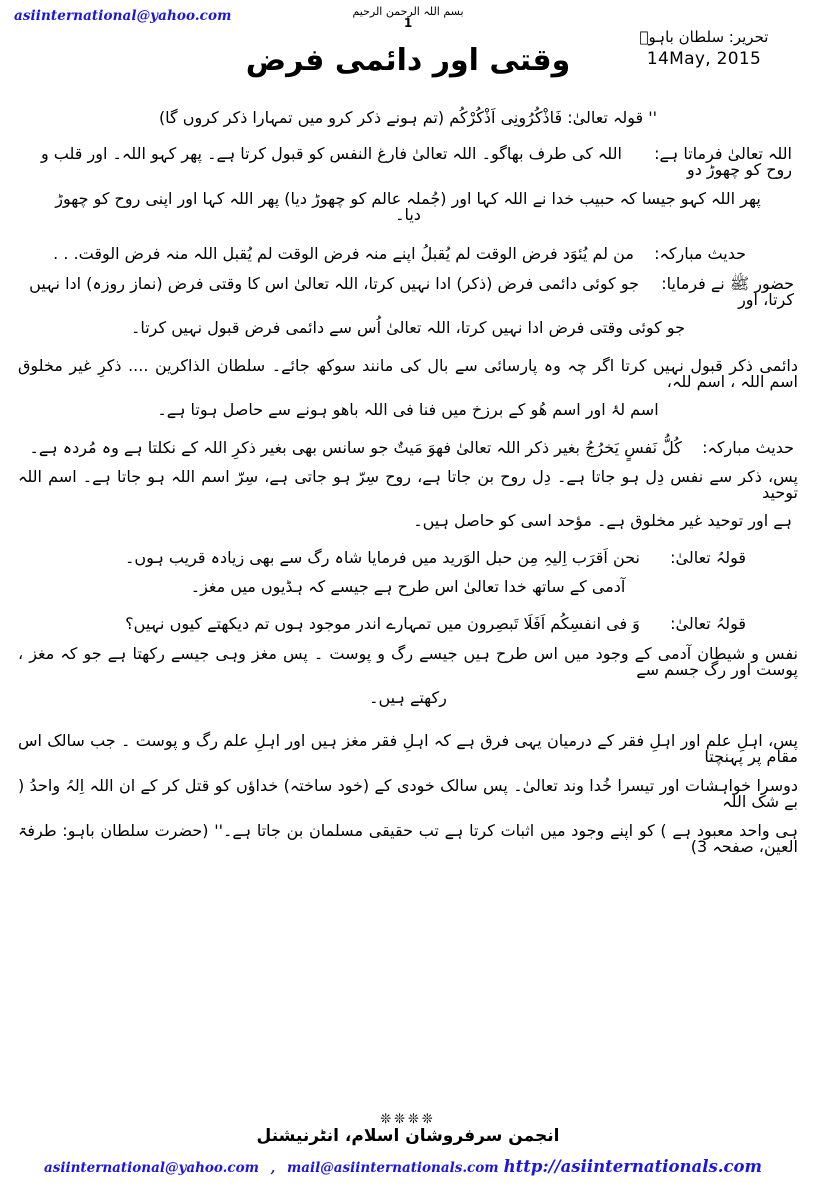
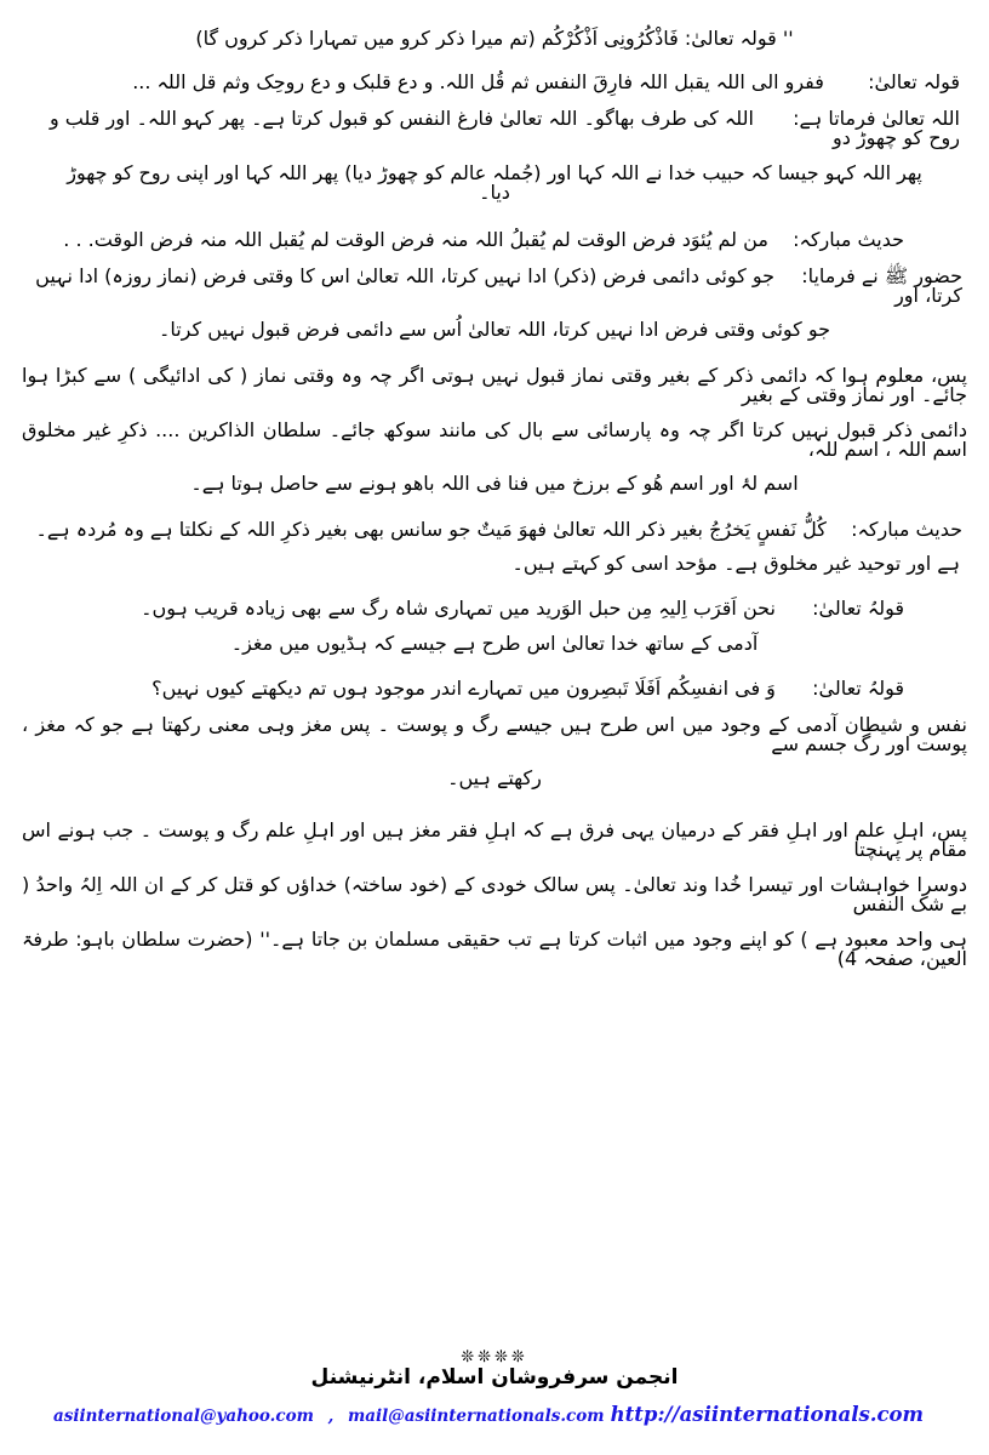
- asiinternational@yahoo.com
- بسم اللہ الرحمن الرحیم
- 1
- تحریر: سلطان باہوؒ
- 14May, 2015
- وقتی اور دائمی فرض
- '' قولہ تعالیٰ: فَاذْکُرُونِی اَذْکُرْکُم (تم ہونے ذکر کرو میں تمہارا ذکر کروں گا)
+ '' قولہ تعالیٰ: فَاذْکُرُونِی اَذْکُرْکُم (تم میرا ذکر کرو میں تمہارا ذکر کروں گا)
+ قولہ تعالیٰ: ففرو الی اللہ یقبل اللہ فارِقَ النفس ثم قُل اللہ. و دع قلبک و دع روحِک وثم قل اللہ ...
  اللہ تعالیٰ فرماتا ہے: اللہ کی طرف بھاگو۔ اللہ تعالیٰ فارغ النفس کو قبول کرتا ہے۔ پھر کہو اللہ۔ اور قلب و روح کو چھوڑ دو
  پھر اللہ کہو جیسا کہ حبیب خدا نے اللہ کہا اور (جُملہ عالم کو چھوڑ دیا) پھر اللہ کہا اور اپنی روح کو چھوڑ دیا۔
- حدیث مبارکہ: من لم یُئوَد فرض الوقت لم یُقبلُ اپنے منہ فرض الوقت لم یُقبل اللہ منہ فرض الوقت. . .
+ حدیث مبارکہ: من لم یُئوَد فرض الوقت لم یُقبلُ اللہ منہ فرض الوقت لم یُقبل اللہ منہ فرض الوقت. . .
  حضور ﷺ نے فرمایا: جو کوئی دائمی فرض (ذکر) ادا نہیں کرتا، اللہ تعالیٰ اس کا وقتی فرض (نماز روزہ) ادا نہیں کرتا، اور
  جو کوئی وقتی فرض ادا نہیں کرتا، اللہ تعالیٰ اُس سے دائمی فرض قبول نہیں کرتا۔
+ پس، معلوم ہوا کہ دائمی ذکر کے بغیر وقتی نماز قبول نہیں ہوتی اگر چہ وہ وقتی نماز ( کی ادائیگی ) سے کبڑا ہوا جائے۔ اور نماز وقتی کے بغیر
  دائمی ذکر قبول نہیں کرتا اگر چہ وہ پارسائی سے بال کی مانند سوکھ جائے۔ سلطان الذاکرین .... ذکرِ غیر مخلوق اسم اللہ ، اسم للہ،
  اسم لۂ اور اسم ھُو کے برزخ میں فنا فی اللہ باھو ہونے سے حاصل ہوتا ہے۔
  حدیث مبارکہ: کُلُّ نَفسٍ یَخرُجُ بغیر ذکر اللہ تعالیٰ فھوَ مَیتٌ جو سانس بھی بغیر ذکرِ اللہ کے نکلتا ہے وہ مُردہ ہے۔
- پس، ذکر سے نفس دِل ہو جاتا ہے۔ دِل روح بن جاتا ہے، روح سِرّ ہو جاتی ہے، سِرّ اسم اللہ ہو جاتا ہے۔ اسم اللہ توحید
- ہے اور توحید غیر مخلوق ہے۔ مؤحد اسی کو حاصل ہیں۔
+ ہے اور توحید غیر مخلوق ہے۔ مؤحد اسی کو کہتے ہیں۔
- قولہُ تعالیٰ: نحن اَقرَب اِلیہِ مِن حبل الوَرید میں فرمایا شاہ رگ سے بھی زیادہ قریب ہوں۔
+ قولہُ تعالیٰ: نحن اَقرَب اِلیہِ مِن حبل الوَرید میں تمہاری شاہ رگ سے بھی زیادہ قریب ہوں۔
  آدمی کے ساتھ خدا تعالیٰ اس طرح ہے جیسے کہ ہڈیوں میں مغز۔
  قولہُ تعالیٰ: وَ فی انفسِکُم اَفَلَا تَبصِرون میں تمہارے اندر موجود ہوں تم دیکھتے کیوں نہیں؟
- نفس و شیطان آدمی کے وجود میں اس طرح ہیں جیسے رگ و پوست ۔ پس مغز وہی جیسے رکھتا ہے جو کہ مغز ، پوست اور رگ جسم سے
+ نفس و شیطان آدمی کے وجود میں اس طرح ہیں جیسے رگ و پوست ۔ پس مغز وہی معنی رکھتا ہے جو کہ مغز ، پوست اور رگ جسم سے
  رکھتے ہیں۔
- پس، اہلِ علم اور اہلِ فقر کے درمیان یہی فرق ہے کہ اہلِ فقر مغز ہیں اور اہلِ علم رگ و پوست ۔ جب سالک اس مقام پر پہنچتا
+ پس، اہلِ علم اور اہلِ فقر کے درمیان یہی فرق ہے کہ اہلِ فقر مغز ہیں اور اہلِ علم رگ و پوست ۔ جب ہونے اس مقام پر پہنچتا
- دوسرا خواہشات اور تیسرا خُدا وند تعالیٰ۔ پس سالک خودی کے (خود ساختہ) خداؤں کو قتل کر کے ان اللہ اِلہُ واحدُ ( بے شک اللہ
+ دوسرا خواہشات اور تیسرا خُدا وند تعالیٰ۔ پس سالک خودی کے (خود ساختہ) خداؤں کو قتل کر کے ان اللہ اِلہُ واحدُ ( بے شک النفس
- ہی واحد معبود ہے ) کو اپنے وجود میں اثبات کرتا ہے تب حقیقی مسلمان بن جاتا ہے۔'' (حضرت سلطان باہو: طرفۃ العین، صفحہ 3)
+ ہی واحد معبود ہے ) کو اپنے وجود میں اثبات کرتا ہے تب حقیقی مسلمان بن جاتا ہے۔'' (حضرت سلطان باہو: طرفۃ العین، صفحہ 4)
  ❊❊❊❊
  انجمن سرفروشان اسلام، انٹرنیشنل
  asiinternational@yahoo.com , mail@asiinternationals.com
  http://asiinternationals.com
